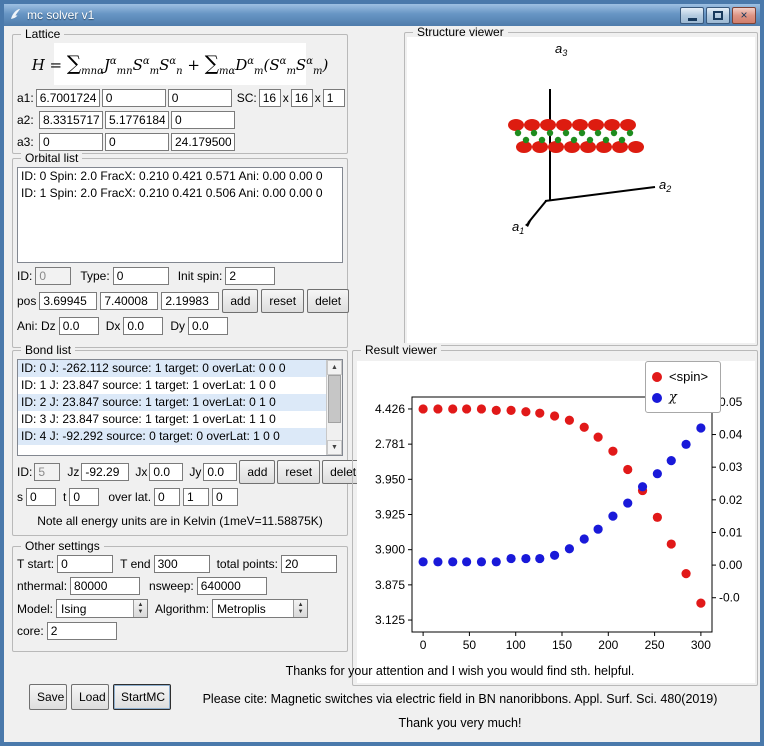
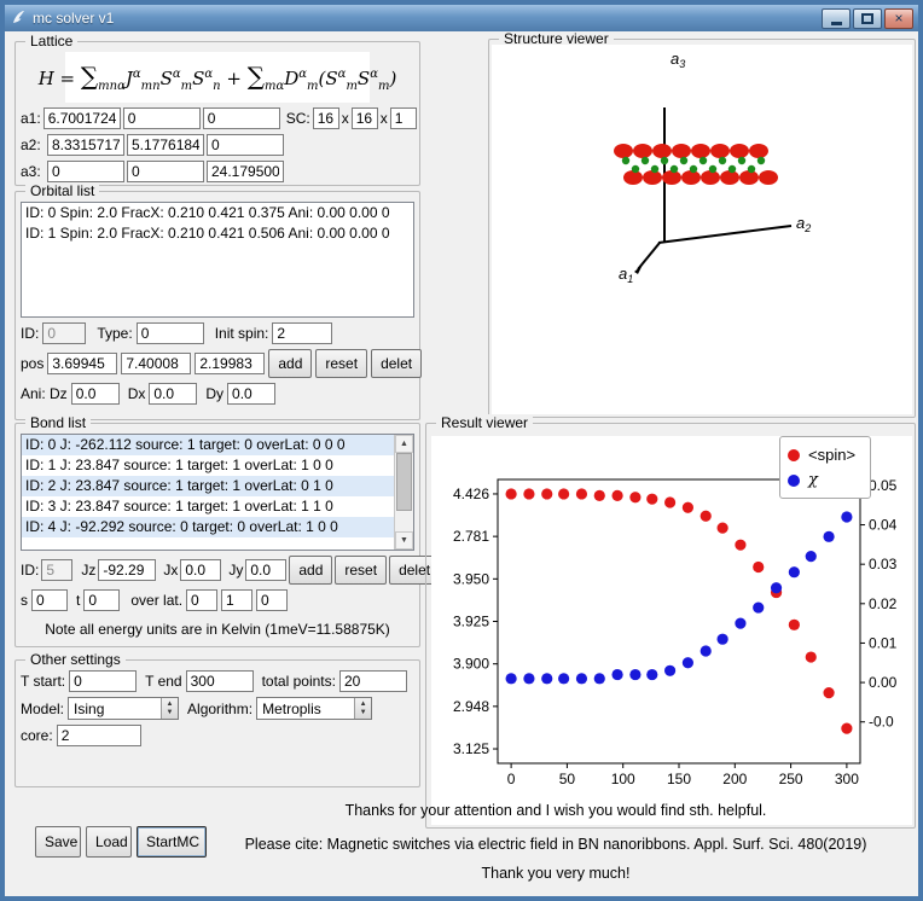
  mc solver v1
  ×
  Lattice
  H = ∑mnαJαmnSαmSαn + ∑mαDαm(SαmSαm)
  a1:
  6.7001724
  0
  0
  SC:
  16
  x
  16
  x
  1
  a2:
  8.3315717
  5.1776184
  0
  a3:
  0
  0
  24.179500
  Orbital list
- ID: 0 Spin: 2.0 FracX: 0.210 0.421 0.571 Ani: 0.00 0.00 0
+ ID: 0 Spin: 2.0 FracX: 0.210 0.421 0.375 Ani: 0.00 0.00 0
  ID: 1 Spin: 2.0 FracX: 0.210 0.421 0.506 Ani: 0.00 0.00 0
  ID:
  0
  Type:
  0
  Init spin:
  2
  pos
  3.69945
  7.40008
  2.19983
  add
  reset
  delet
  Ani: Dz
  0.0
  Dx
  0.0
  Dy
  0.0
  Bond list
  ID: 0 J: -262.112 source: 1 target: 0 overLat: 0 0 0
  ID: 1 J: 23.847 source: 1 target: 1 overLat: 1 0 0
  ID: 2 J: 23.847 source: 1 target: 1 overLat: 0 1 0
  ID: 3 J: 23.847 source: 1 target: 1 overLat: 1 1 0
  ID: 4 J: -92.292 source: 0 target: 0 overLat: 1 0 0
  ID:
  5
  Jz
  -92.29
  Jx
  0.0
  Jy
  0.0
  add
  reset
  delet
  s
  0
  t
  0
  over lat.
  0
  1
  0
  Note all energy units are in Kelvin (1meV=11.58875K)
  Other settings
  T start:
  0
  T end
  300
  total points:
  20
- nthermal:
- 80000
- nsweep:
- 640000
  Model:
  Ising
  Algorithm:
  Metroplis
  core:
  2
  Structure viewer
  a3
  a2
  a1
  Result viewer
  0
  50
  100
  150
  200
  250
  300
  4.426
  2.781
  3.950
  3.925
  3.900
- 3.875
+ 2.948
  3.125
  0.05
  0.04
  0.03
  0.02
  0.01
  0.00
  -0.0
  <spin>
  χ
  Thanks for your attention and I wish you would find sth. helpful.
  Save
  Load
  StartMC
  Please cite: Magnetic switches via electric field in BN nanoribbons. Appl. Surf. Sci. 480(2019)
  Thank you very much!
